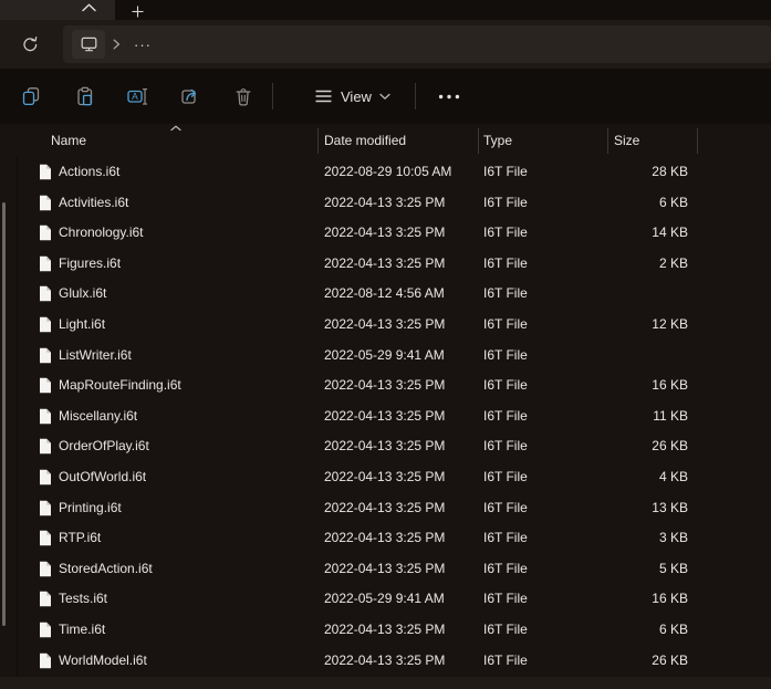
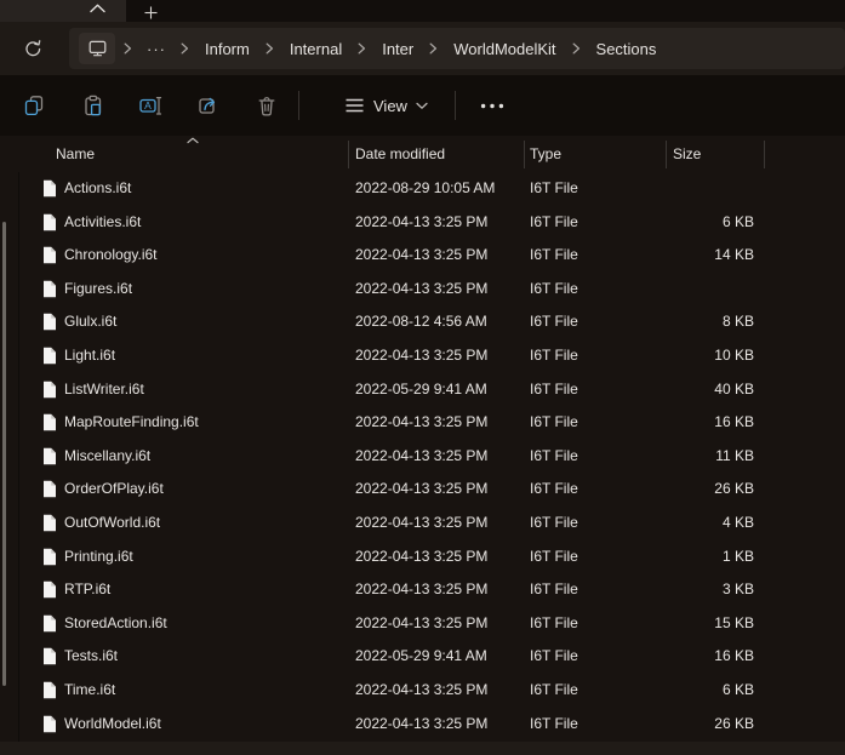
  ···
+ Inform
+ Internal
+ Inter
+ WorldModelKit
+ Sections
  A
  View
  Name
  Date modified
  Type
  Size
  Actions.i6t
  2022-08-29 10:05 AM
  I6T File
- 28 KB
  Activities.i6t
  2022-04-13 3:25 PM
  I6T File
  6 KB
  Chronology.i6t
  2022-04-13 3:25 PM
  I6T File
  14 KB
  Figures.i6t
  2022-04-13 3:25 PM
  I6T File
- 2 KB
  Glulx.i6t
  2022-08-12 4:56 AM
  I6T File
+ 8 KB
  Light.i6t
  2022-04-13 3:25 PM
  I6T File
- 12 KB
+ 10 KB
  ListWriter.i6t
  2022-05-29 9:41 AM
  I6T File
+ 40 KB
  MapRouteFinding.i6t
  2022-04-13 3:25 PM
  I6T File
  16 KB
  Miscellany.i6t
  2022-04-13 3:25 PM
  I6T File
  11 KB
  OrderOfPlay.i6t
  2022-04-13 3:25 PM
  I6T File
  26 KB
  OutOfWorld.i6t
  2022-04-13 3:25 PM
  I6T File
  4 KB
  Printing.i6t
  2022-04-13 3:25 PM
  I6T File
- 13 KB
+ 1 KB
  RTP.i6t
  2022-04-13 3:25 PM
  I6T File
  3 KB
  StoredAction.i6t
  2022-04-13 3:25 PM
  I6T File
- 5 KB
+ 15 KB
  Tests.i6t
  2022-05-29 9:41 AM
  I6T File
  16 KB
  Time.i6t
  2022-04-13 3:25 PM
  I6T File
  6 KB
  WorldModel.i6t
  2022-04-13 3:25 PM
  I6T File
  26 KB
